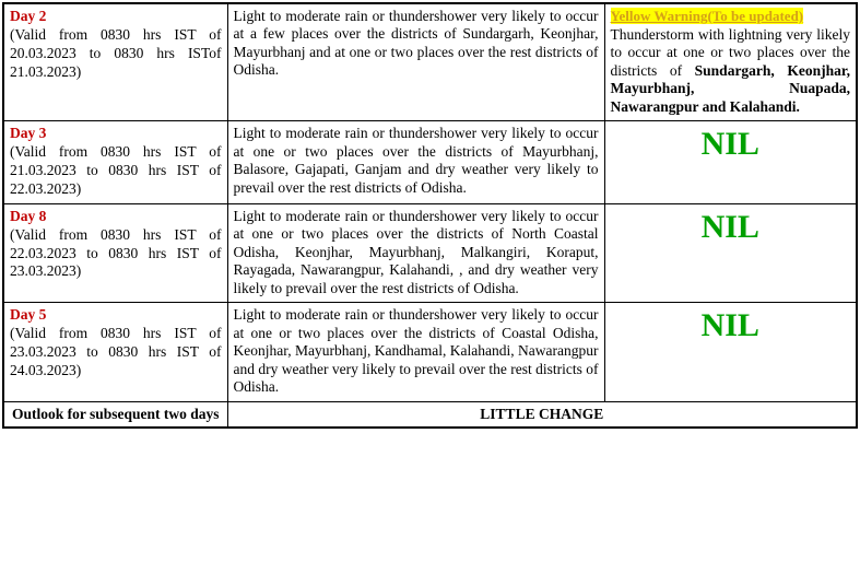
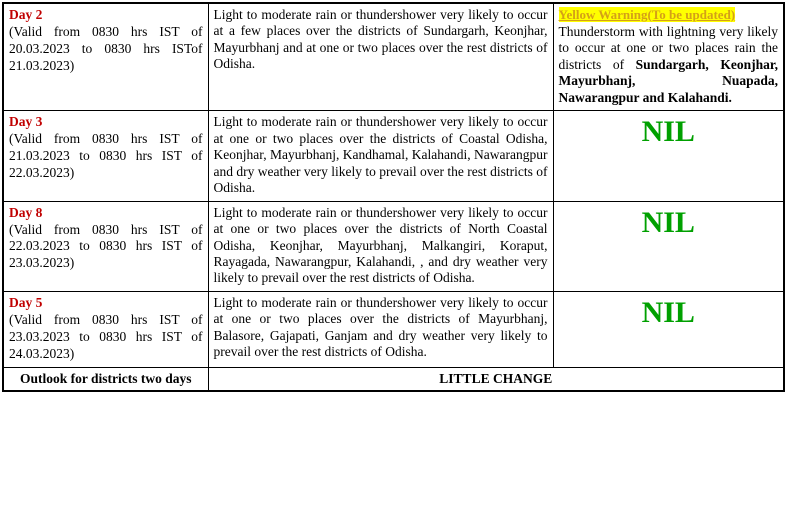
- Day 2 (Valid from 0830 hrs IST of 20.03.2023 to 0830 hrs ISTof 21.03.2023)	Light to moderate rain or thundershower very likely to occur at a few places over the districts of Sundargarh, Keonjhar, Mayurbhanj and at one or two places over the rest districts of Odisha.	Yellow Warning(To be updated) Thunderstorm with lightning very likely to occur at one or two places over the districts of Sundargarh, Keonjhar, Mayurbhanj, Nuapada, Nawarangpur and Kalahandi.
+ Day 2 (Valid from 0830 hrs IST of 20.03.2023 to 0830 hrs ISTof 21.03.2023)	Light to moderate rain or thundershower very likely to occur at a few places over the districts of Sundargarh, Keonjhar, Mayurbhanj and at one or two places over the rest districts of Odisha.	Yellow Warning(To be updated) Thunderstorm with lightning very likely to occur at one or two places rain the districts of Sundargarh, Keonjhar, Mayurbhanj, Nuapada, Nawarangpur and Kalahandi.
- Day 3 (Valid from 0830 hrs IST of 21.03.2023 to 0830 hrs IST of 22.03.2023)	Light to moderate rain or thundershower very likely to occur at one or two places over the districts of Mayurbhanj, Balasore, Gajapati, Ganjam and dry weather very likely to prevail over the rest districts of Odisha.	NIL
+ Day 3 (Valid from 0830 hrs IST of 21.03.2023 to 0830 hrs IST of 22.03.2023)	Light to moderate rain or thundershower very likely to occur at one or two places over the districts of Coastal Odisha, Keonjhar, Mayurbhanj, Kandhamal, Kalahandi, Nawarangpur and dry weather very likely to prevail over the rest districts of Odisha.	NIL
  Day 8 (Valid from 0830 hrs IST of 22.03.2023 to 0830 hrs IST of 23.03.2023)	Light to moderate rain or thundershower very likely to occur at one or two places over the districts of North Coastal Odisha, Keonjhar, Mayurbhanj, Malkangiri, Koraput, Rayagada, Nawarangpur, Kalahandi, , and dry weather very likely to prevail over the rest districts of Odisha.	NIL
- Day 5 (Valid from 0830 hrs IST of 23.03.2023 to 0830 hrs IST of 24.03.2023)	Light to moderate rain or thundershower very likely to occur at one or two places over the districts of Coastal Odisha, Keonjhar, Mayurbhanj, Kandhamal, Kalahandi, Nawarangpur and dry weather very likely to prevail over the rest districts of Odisha.	NIL
+ Day 5 (Valid from 0830 hrs IST of 23.03.2023 to 0830 hrs IST of 24.03.2023)	Light to moderate rain or thundershower very likely to occur at one or two places over the districts of Mayurbhanj, Balasore, Gajapati, Ganjam and dry weather very likely to prevail over the rest districts of Odisha.	NIL
- Outlook for subsequent two days	LITTLE CHANGE
+ Outlook for districts two days	LITTLE CHANGE
